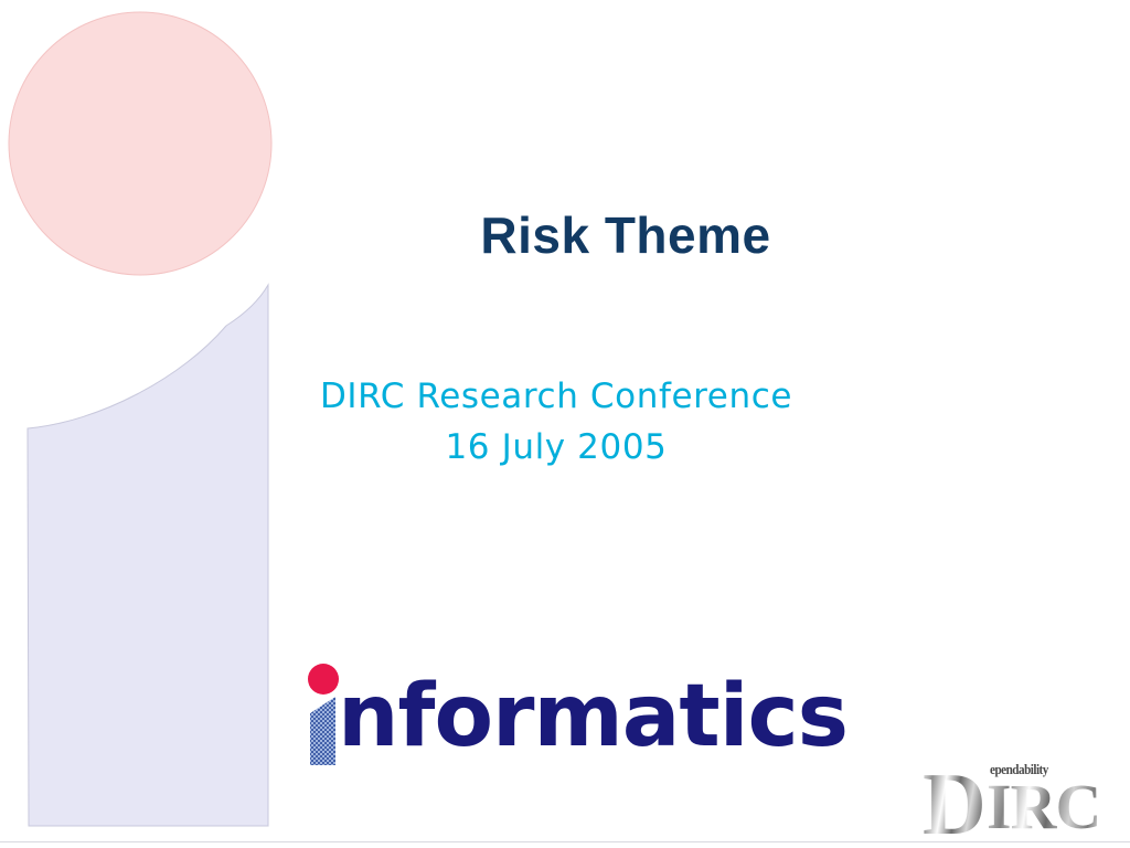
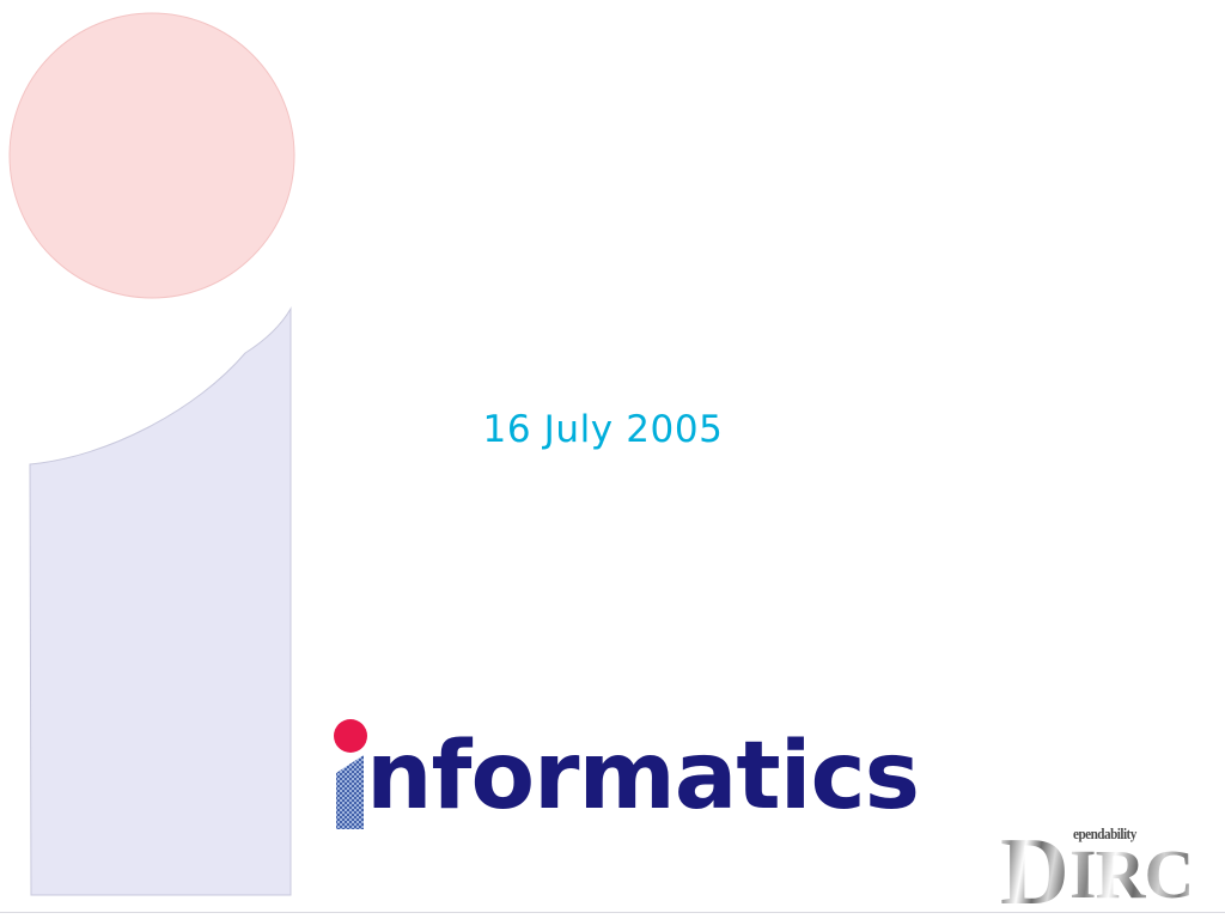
- Risk Theme
- DIRC Research Conference
  16 July 2005
  nformatics
  D
  ependability
  IRC
